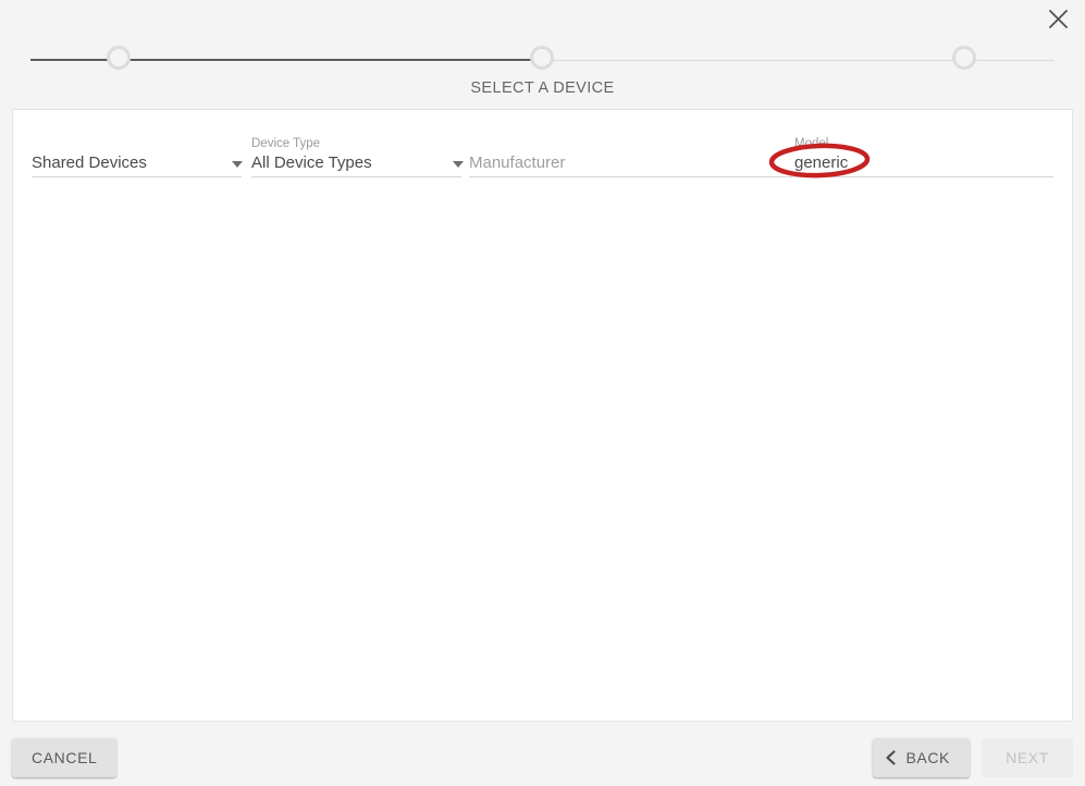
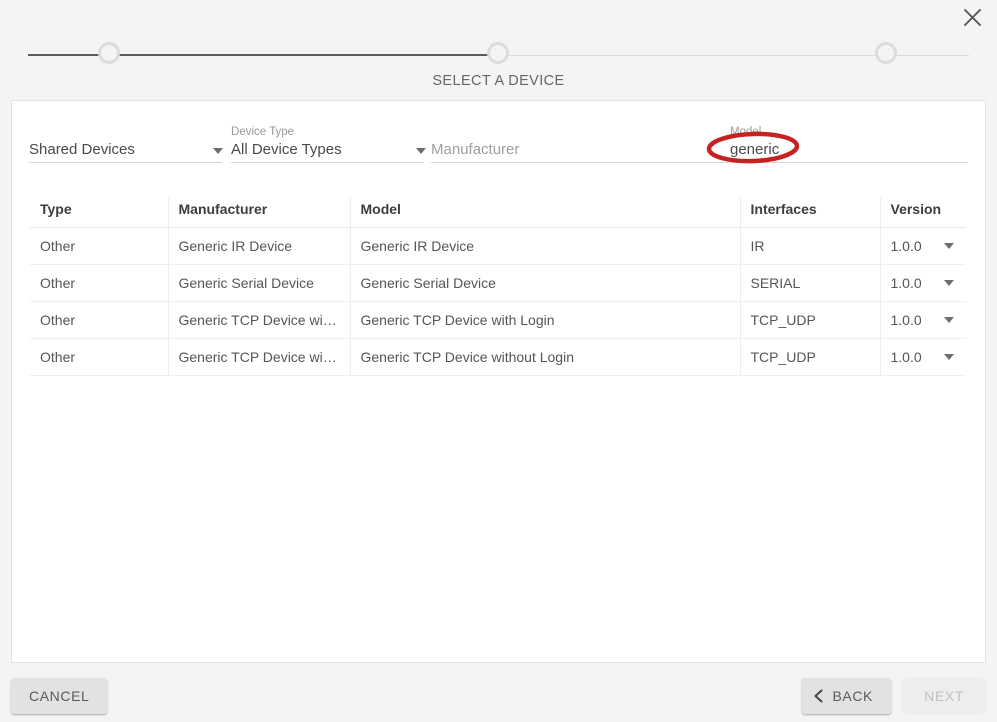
  SELECT A DEVICE
  Shared Devices
  Device Type
  All Device Types
  Manufacturer
  generic
+ Type	Manufacturer	Model	Interfaces	Version
+ Other	Generic IR Device	Generic IR Device	IR	1.0.0
+ Other	Generic Serial Device	Generic Serial Device	SERIAL	1.0.0
+ Other	Generic TCP Device with...	Generic TCP Device with Login	TCP_UDP	1.0.0
+ Other	Generic TCP Device with...	Generic TCP Device without Login	TCP_UDP	1.0.0
  CANCEL
  BACK
  NEXT
